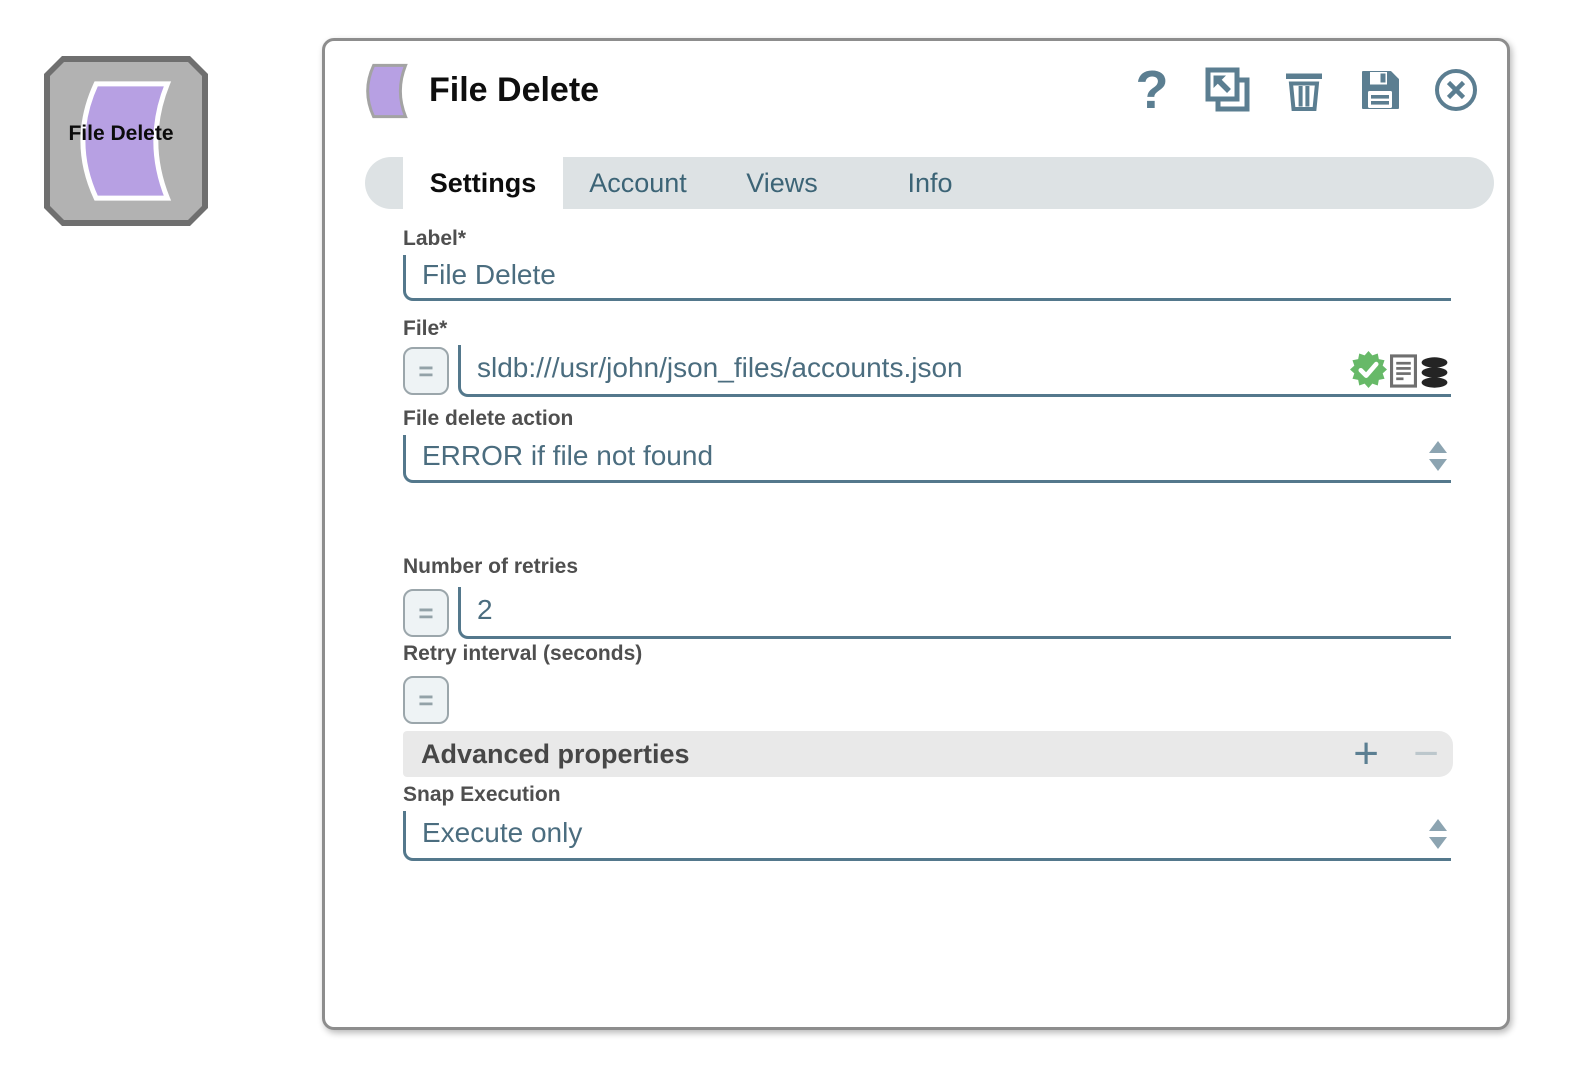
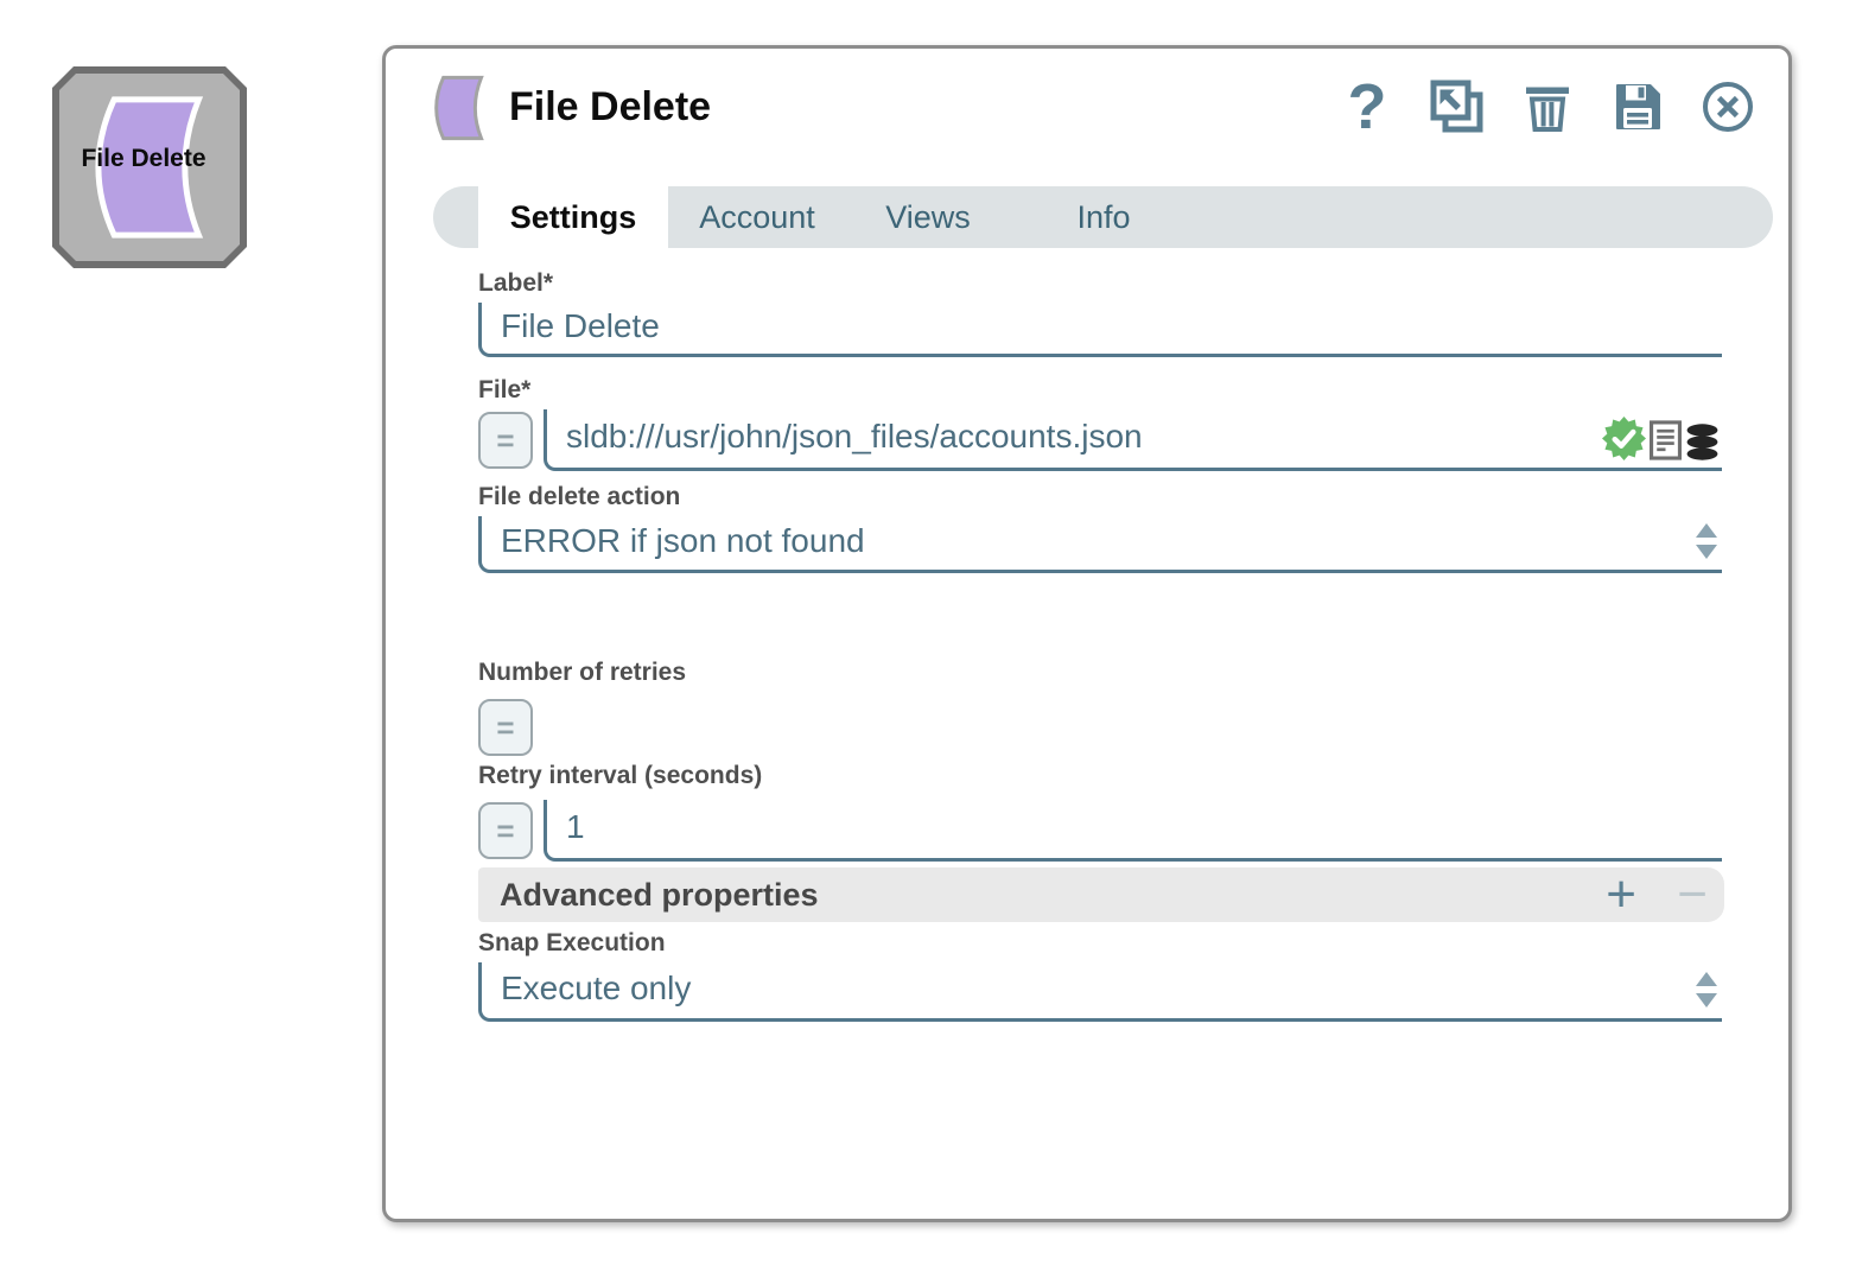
  File Delete
  File Delete
  ?
  Settings
  Account
  Views
  Info
  Label*
  File Delete
  File*
  =
  sldb:///usr/john/json_files/accounts.json
  File delete action
- ERROR if file not found
+ ERROR if json not found
  Number of retries
  =
- 2
  Retry interval (seconds)
  =
+ 1
  Advanced properties
  +
  −
  Snap Execution
  Execute only
